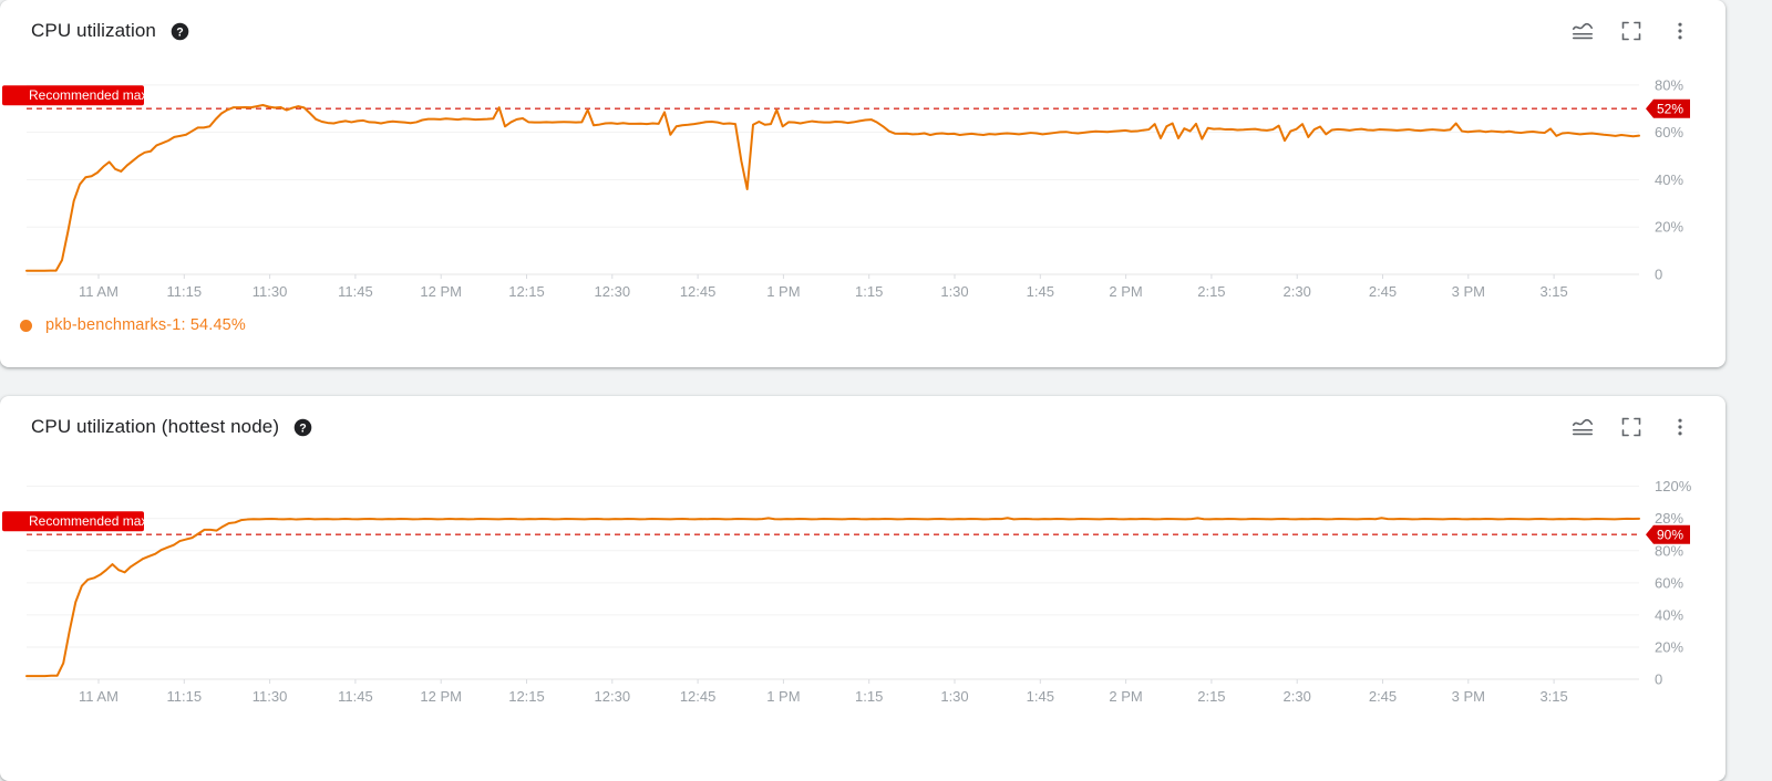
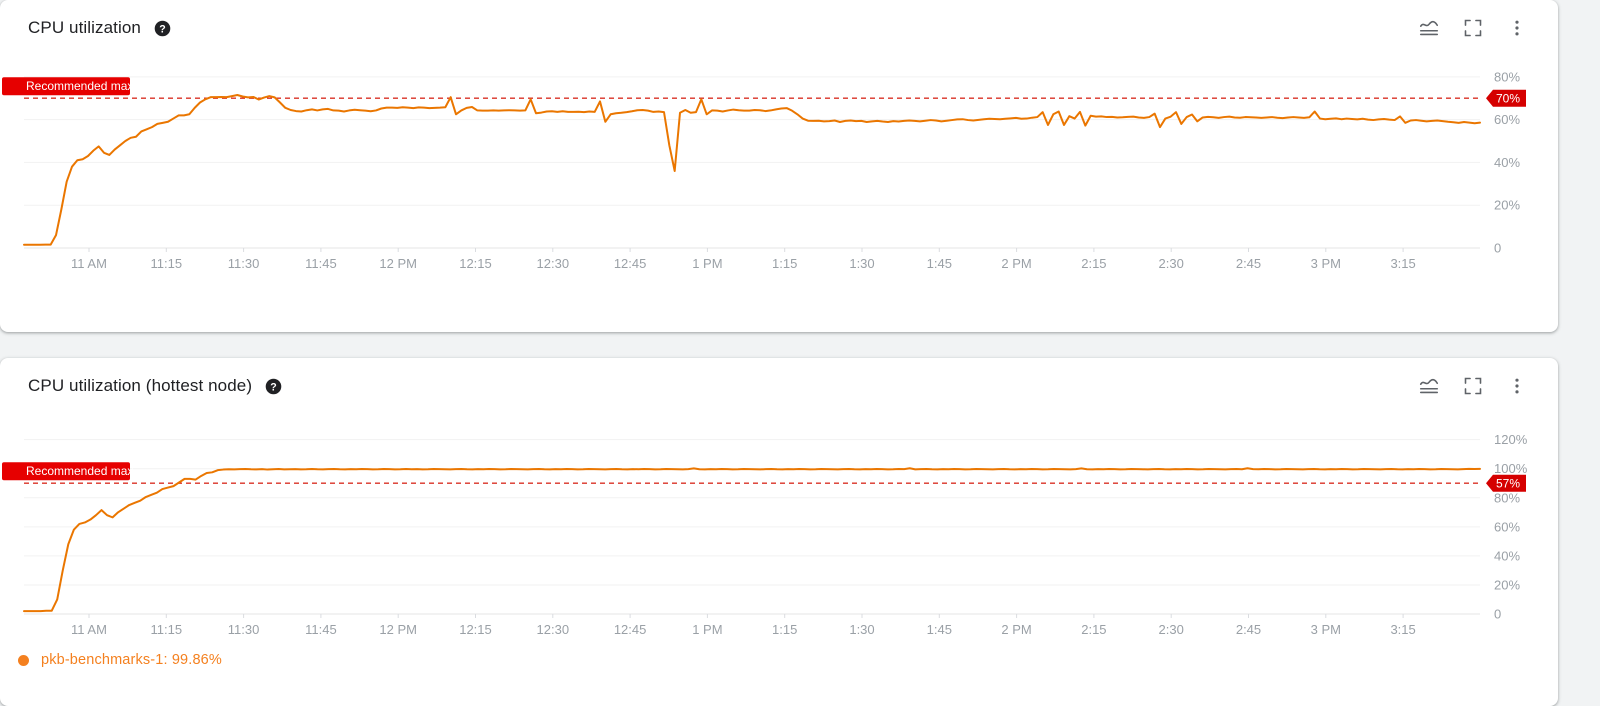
  CPU utilization
  ?
  0
  20%
  40%
  60%
  80%
  11 AM
  11:15
  11:30
  11:45
  12 PM
  12:15
  12:30
  12:45
  1 PM
  1:15
  1:30
  1:45
  2 PM
  2:15
  2:30
  2:45
  3 PM
  3:15
  Recommended max
- 52%
+ 70%
- pkb-benchmarks-1: 54.45%
  CPU utilization (hottest node)
  ?
  0
  20%
  40%
  60%
  80%
- 28%
+ 100%
  120%
  11 AM
  11:15
  11:30
  11:45
  12 PM
  12:15
  12:30
  12:45
  1 PM
  1:15
  1:30
  1:45
  2 PM
  2:15
  2:30
  2:45
  3 PM
  3:15
  Recommended max
- 90%
+ 57%
+ pkb-benchmarks-1: 99.86%
